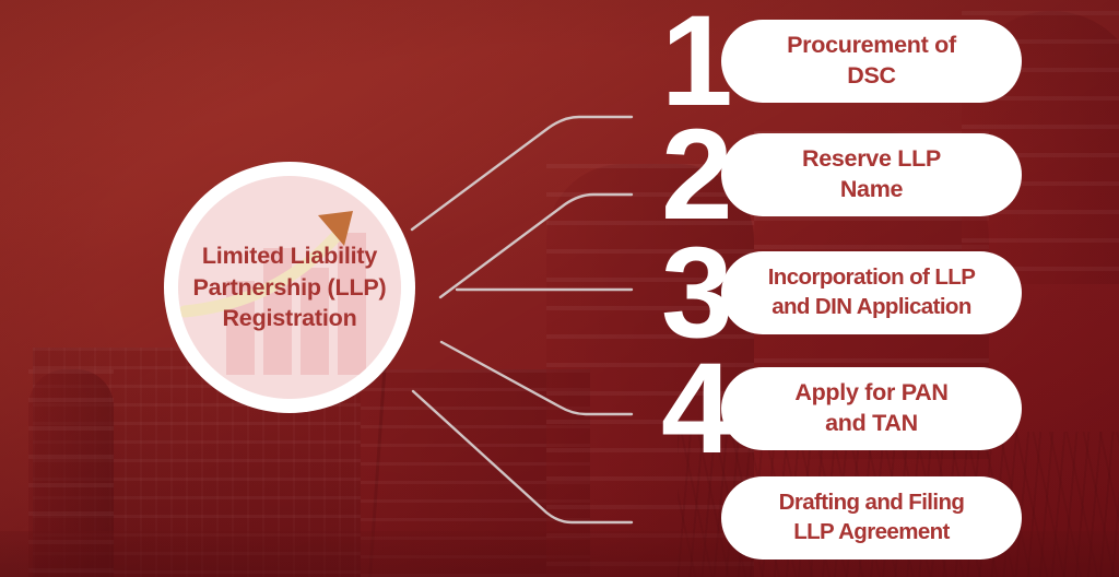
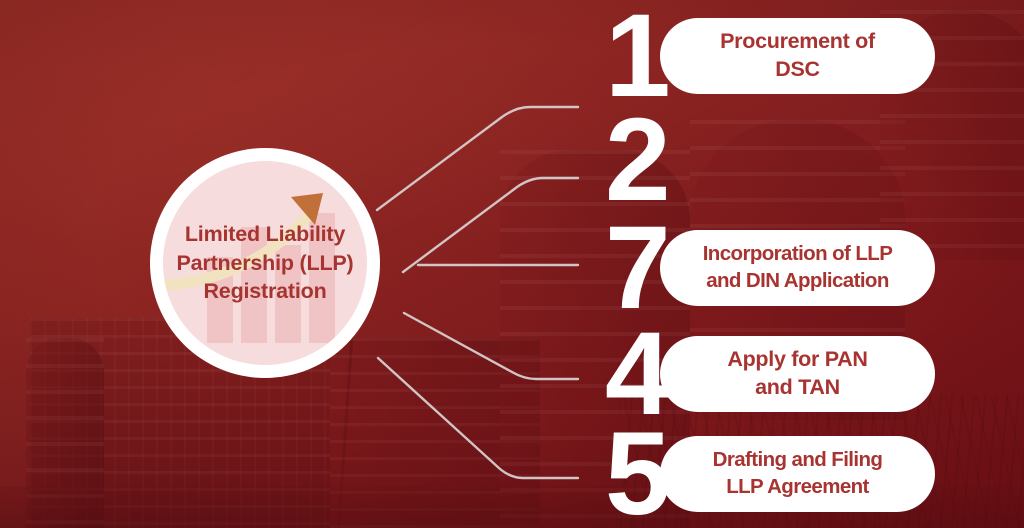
  Limited Liability
  Partnership (LLP)
  Registration
  1
  Procurement of
  DSC
  2
- Reserve LLP
- Name
- 3
+ 7
  Incorporation of LLP
  and DIN Application
  4
  Apply for PAN
  and TAN
+ 5
  Drafting and Filing
  LLP Agreement
